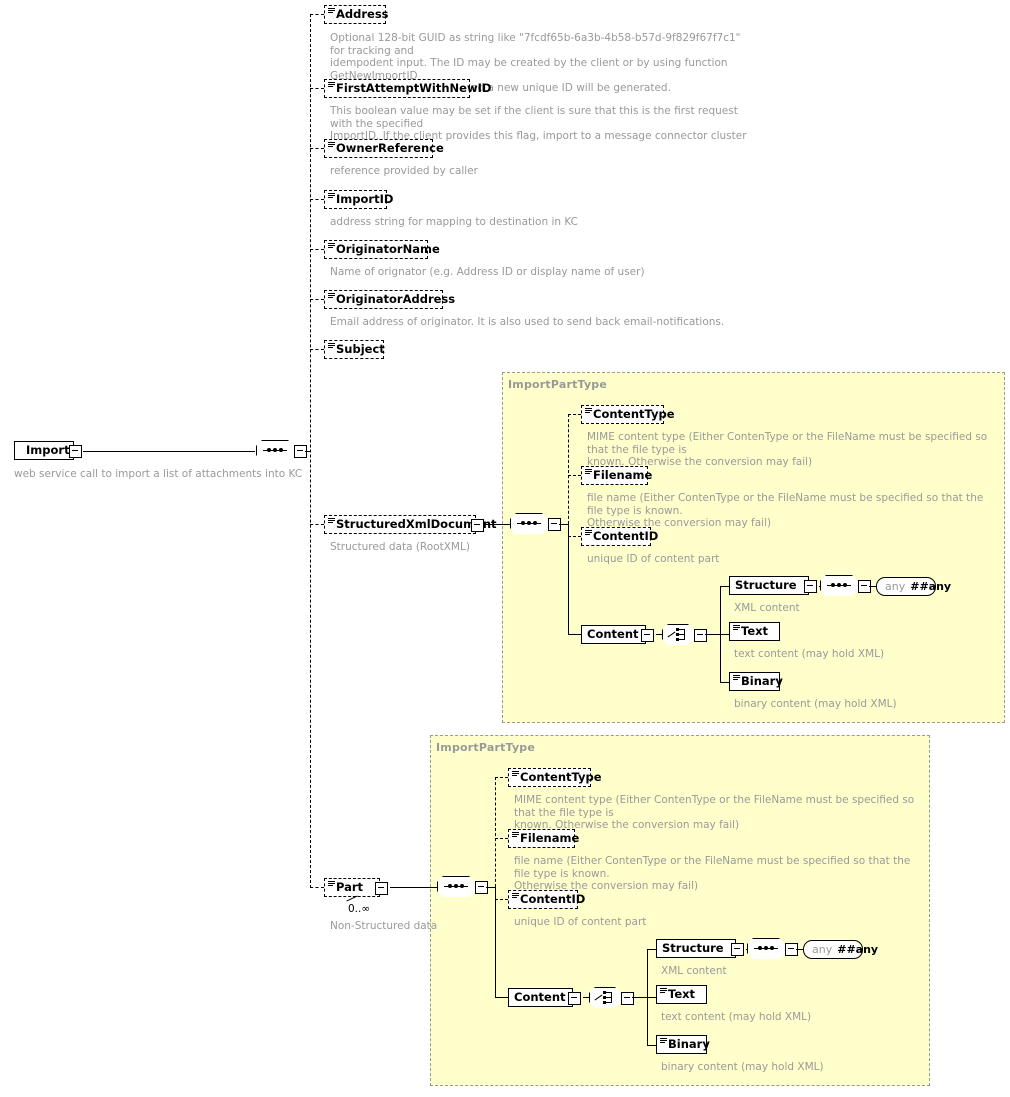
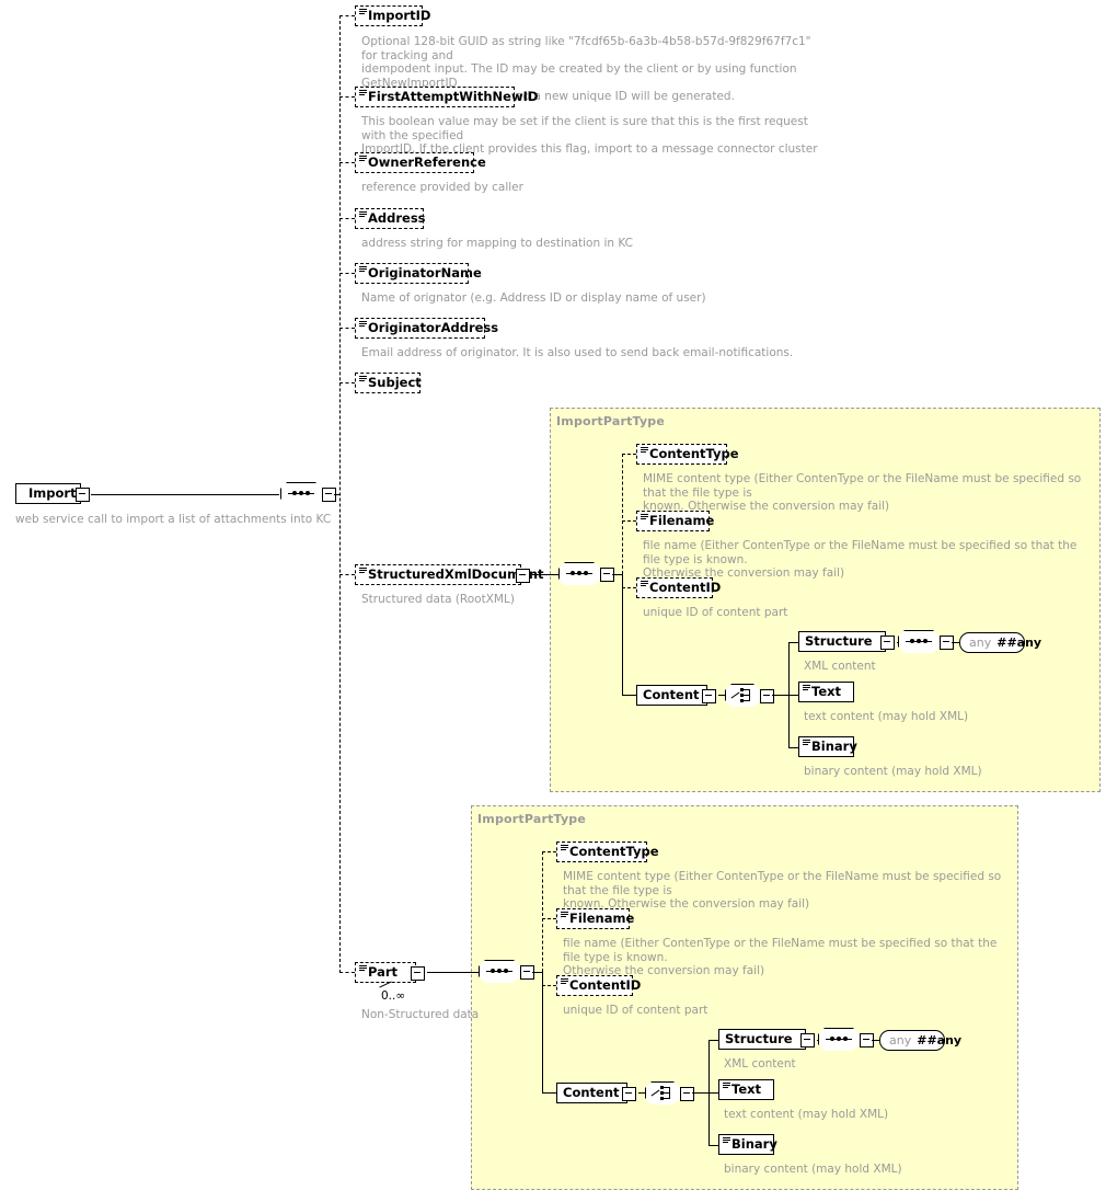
  ImportPartType
  ImportPartType
  Import
  web service call to import a list of attachments into KC
- Address
+ ImportID
  Optional 128-bit GUID as string like "7fcdf65b-6a3b-4b58-b57d-9f829f67f7c1" for tracking and
  idempodent input. The ID may be created by the client or by using function GetNewImportID
  FirstAttemptWithNewID
  This boolean value may be set if the client is sure that this is the first request with the specified
  ImportID. If the client provides this flag, import to a message connector cluster
  OwnerReference
  reference provided by caller
- ImportID
+ Address
  address string for mapping to destination in KC
  OriginatorName
  Name of orignator (e.g. Address ID or display name of user)
  OriginatorAddress
  Email address of originator. It is also used to send back email-notifications.
  Subject
  StructuredXmlDocum
  Structured data (RootXML)
  ContentType
  MIME content type (Either ContenType or the FileName must be specified so that the file type is
  known. Otherwise the conversion may fail)
  Filename
  file name (Either ContenType or the FileName must be specified so that the file type is known.
  Otherwise the conversion may fail)
  ContentID
  unique ID of content part
  Content
  Structure
  XML content
  any
  ##any
  Text
  text content (may hold XML)
  Binary
  binary content (may hold XML)
  Part
  0..∞
  Non-Structured data
  ContentType
  MIME content type (Either ContenType or the FileName must be specified so that the file type is
  known. Otherwise the conversion may fail)
  Filename
  file name (Either ContenType or the FileName must be specified so that the file type is known.
  Otherwise the conversion may fail)
  ContentID
  unique ID of content part
  Content
  Structure
  XML content
  any
  ##any
  Text
  text content (may hold XML)
  Binary
  binary content (may hold XML)
